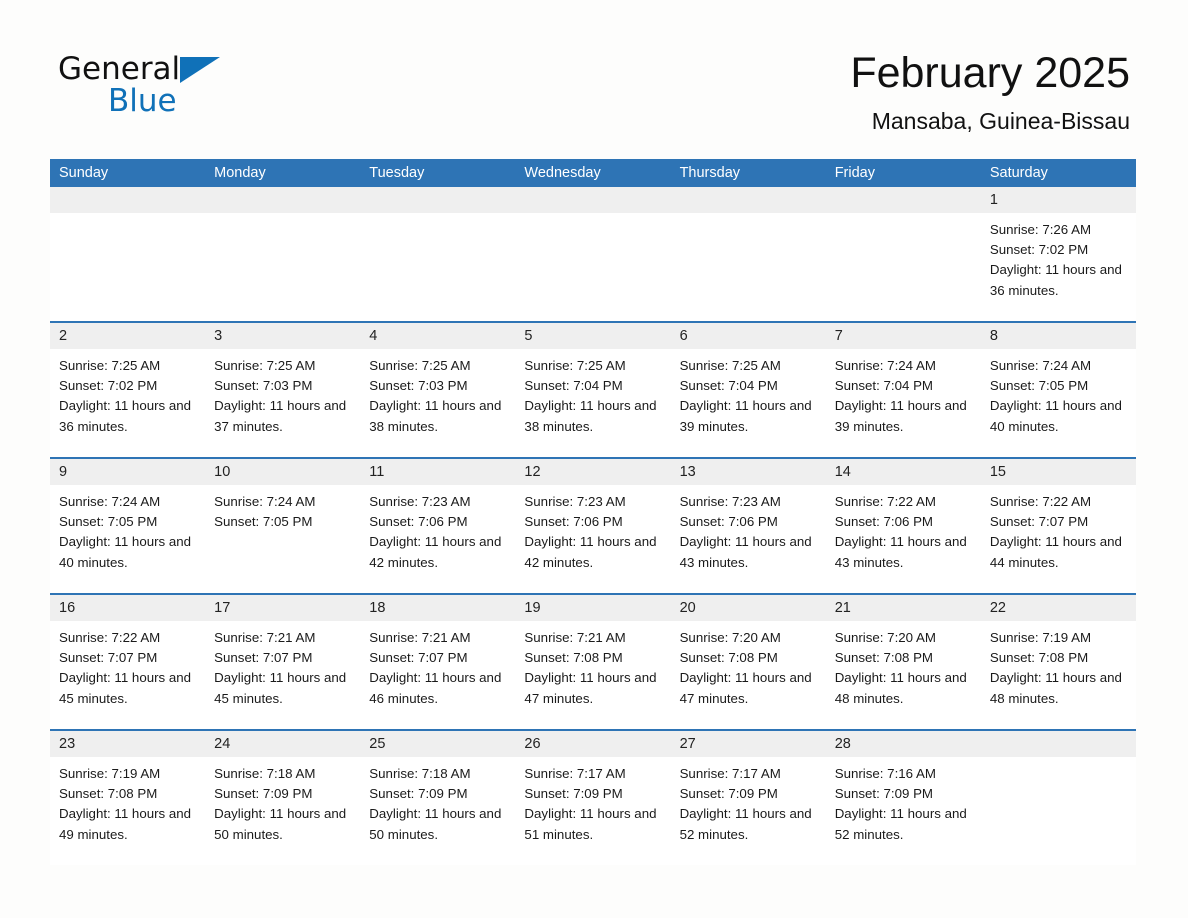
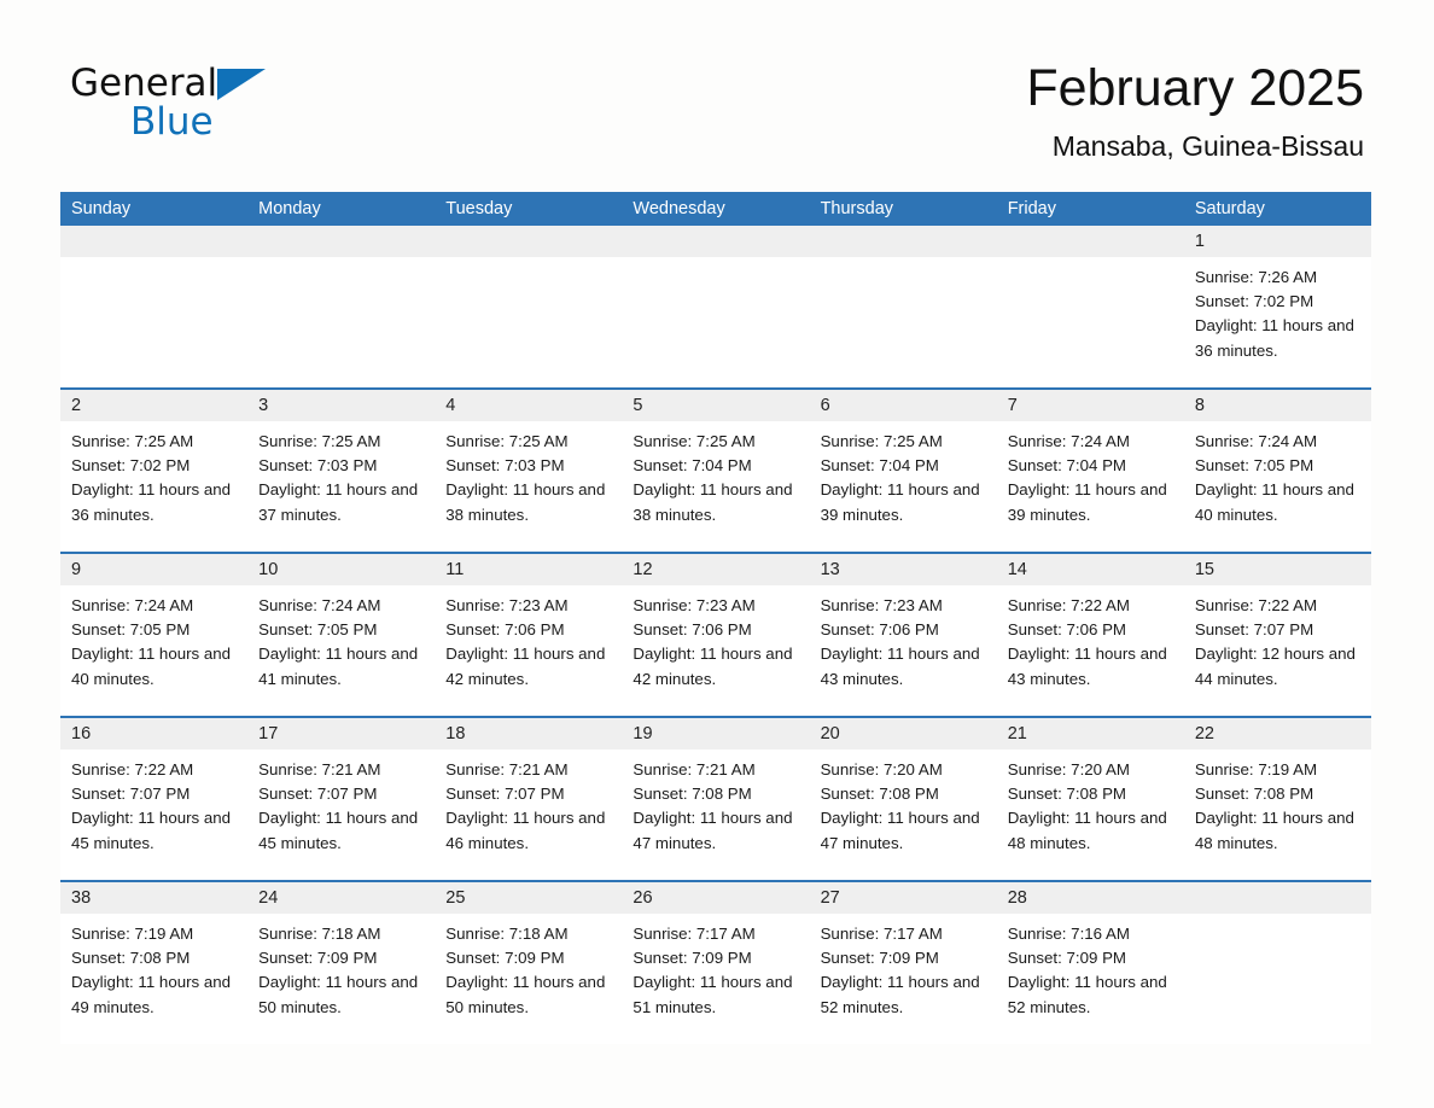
  General
  Blue
  February 2025
  Mansaba, Guinea-Bissau
  Sunday
  Monday
  Tuesday
  Wednesday
  Thursday
  Friday
  Saturday
  1
  Sunrise: 7:26 AM
  Sunset: 7:02 PM
  Daylight: 11 hours and 36 minutes.
  2
  Sunrise: 7:25 AM
  Sunset: 7:02 PM
  Daylight: 11 hours and 36 minutes.
  3
  Sunrise: 7:25 AM
  Sunset: 7:03 PM
  Daylight: 11 hours and 37 minutes.
  4
  Sunrise: 7:25 AM
  Sunset: 7:03 PM
  Daylight: 11 hours and 38 minutes.
  5
  Sunrise: 7:25 AM
  Sunset: 7:04 PM
  Daylight: 11 hours and 38 minutes.
  6
  Sunrise: 7:25 AM
  Sunset: 7:04 PM
  Daylight: 11 hours and 39 minutes.
  7
  Sunrise: 7:24 AM
  Sunset: 7:04 PM
  Daylight: 11 hours and 39 minutes.
  8
  Sunrise: 7:24 AM
  Sunset: 7:05 PM
  Daylight: 11 hours and 40 minutes.
  9
  Sunrise: 7:24 AM
  Sunset: 7:05 PM
  Daylight: 11 hours and 40 minutes.
  10
  Sunrise: 7:24 AM
  Sunset: 7:05 PM
+ Daylight: 11 hours and 41 minutes.
  11
  Sunrise: 7:23 AM
  Sunset: 7:06 PM
  Daylight: 11 hours and 42 minutes.
  12
  Sunrise: 7:23 AM
  Sunset: 7:06 PM
  Daylight: 11 hours and 42 minutes.
  13
  Sunrise: 7:23 AM
  Sunset: 7:06 PM
  Daylight: 11 hours and 43 minutes.
  14
  Sunrise: 7:22 AM
  Sunset: 7:06 PM
  Daylight: 11 hours and 43 minutes.
  15
  Sunrise: 7:22 AM
  Sunset: 7:07 PM
- Daylight: 11 hours and 44 minutes.
+ Daylight: 12 hours and 44 minutes.
  16
  Sunrise: 7:22 AM
  Sunset: 7:07 PM
  Daylight: 11 hours and 45 minutes.
  17
  Sunrise: 7:21 AM
  Sunset: 7:07 PM
  Daylight: 11 hours and 45 minutes.
  18
  Sunrise: 7:21 AM
  Sunset: 7:07 PM
  Daylight: 11 hours and 46 minutes.
  19
  Sunrise: 7:21 AM
  Sunset: 7:08 PM
  Daylight: 11 hours and 47 minutes.
  20
  Sunrise: 7:20 AM
  Sunset: 7:08 PM
  Daylight: 11 hours and 47 minutes.
  21
  Sunrise: 7:20 AM
  Sunset: 7:08 PM
  Daylight: 11 hours and 48 minutes.
  22
  Sunrise: 7:19 AM
  Sunset: 7:08 PM
  Daylight: 11 hours and 48 minutes.
- 23
+ 38
  Sunrise: 7:19 AM
  Sunset: 7:08 PM
  Daylight: 11 hours and 49 minutes.
  24
  Sunrise: 7:18 AM
  Sunset: 7:09 PM
  Daylight: 11 hours and 50 minutes.
  25
  Sunrise: 7:18 AM
  Sunset: 7:09 PM
  Daylight: 11 hours and 50 minutes.
  26
  Sunrise: 7:17 AM
  Sunset: 7:09 PM
  Daylight: 11 hours and 51 minutes.
  27
  Sunrise: 7:17 AM
  Sunset: 7:09 PM
  Daylight: 11 hours and 52 minutes.
  28
  Sunrise: 7:16 AM
  Sunset: 7:09 PM
  Daylight: 11 hours and 52 minutes.
